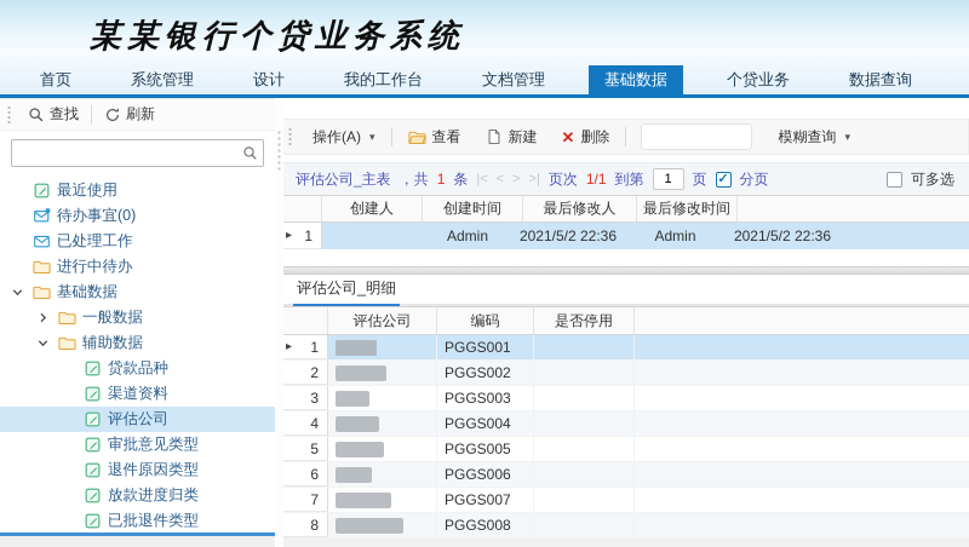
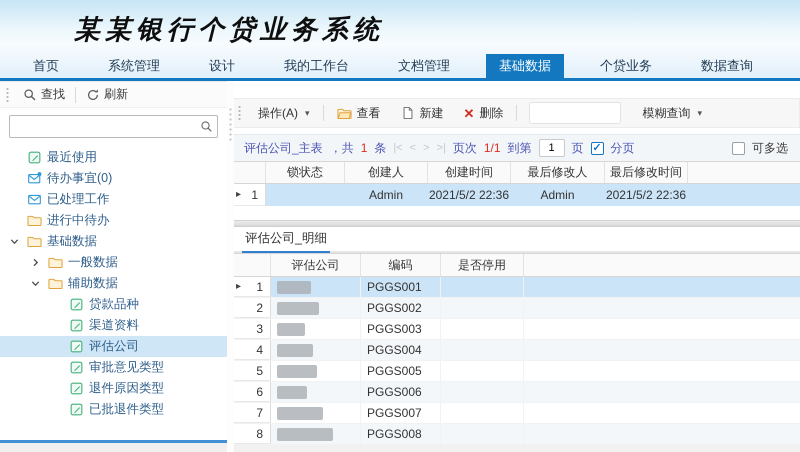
  某某银行个贷业务系统
  首页
  系统管理
  设计
  我的工作台
  文档管理
  基础数据
  个贷业务
  数据查询
  查找
  刷新
  最近使用
  待办事宜(0)
  已处理工作
  进行中待办
  基础数据
  一般数据
  辅助数据
  贷款品种
  渠道资料
  评估公司
  审批意见类型
  退件原因类型
- 放款进度归类
  已批退件类型
  操作(A)
  ▾
  查看
  新建
  ✕
  删除
  模糊查询
  ▾
  评估公司_主表
  ，共
  1
  条
  |<
  <
  >
  >|
  页次
  1/1
  到第
  1
  页
  分页
  可多选
+ 锁状态
  创建人
  创建时间
  最后修改人
  最后修改时间
  ▸
  1
  Admin
  2021/5/2 22:36
  Admin
  2021/5/2 22:36
  评估公司_明细
  评估公司
  编码
  是否停用
  ▸
  1
  PGGS001
  2
  PGGS002
  3
  PGGS003
  4
  PGGS004
  5
  PGGS005
  6
  PGGS006
  7
  PGGS007
  8
  PGGS008
